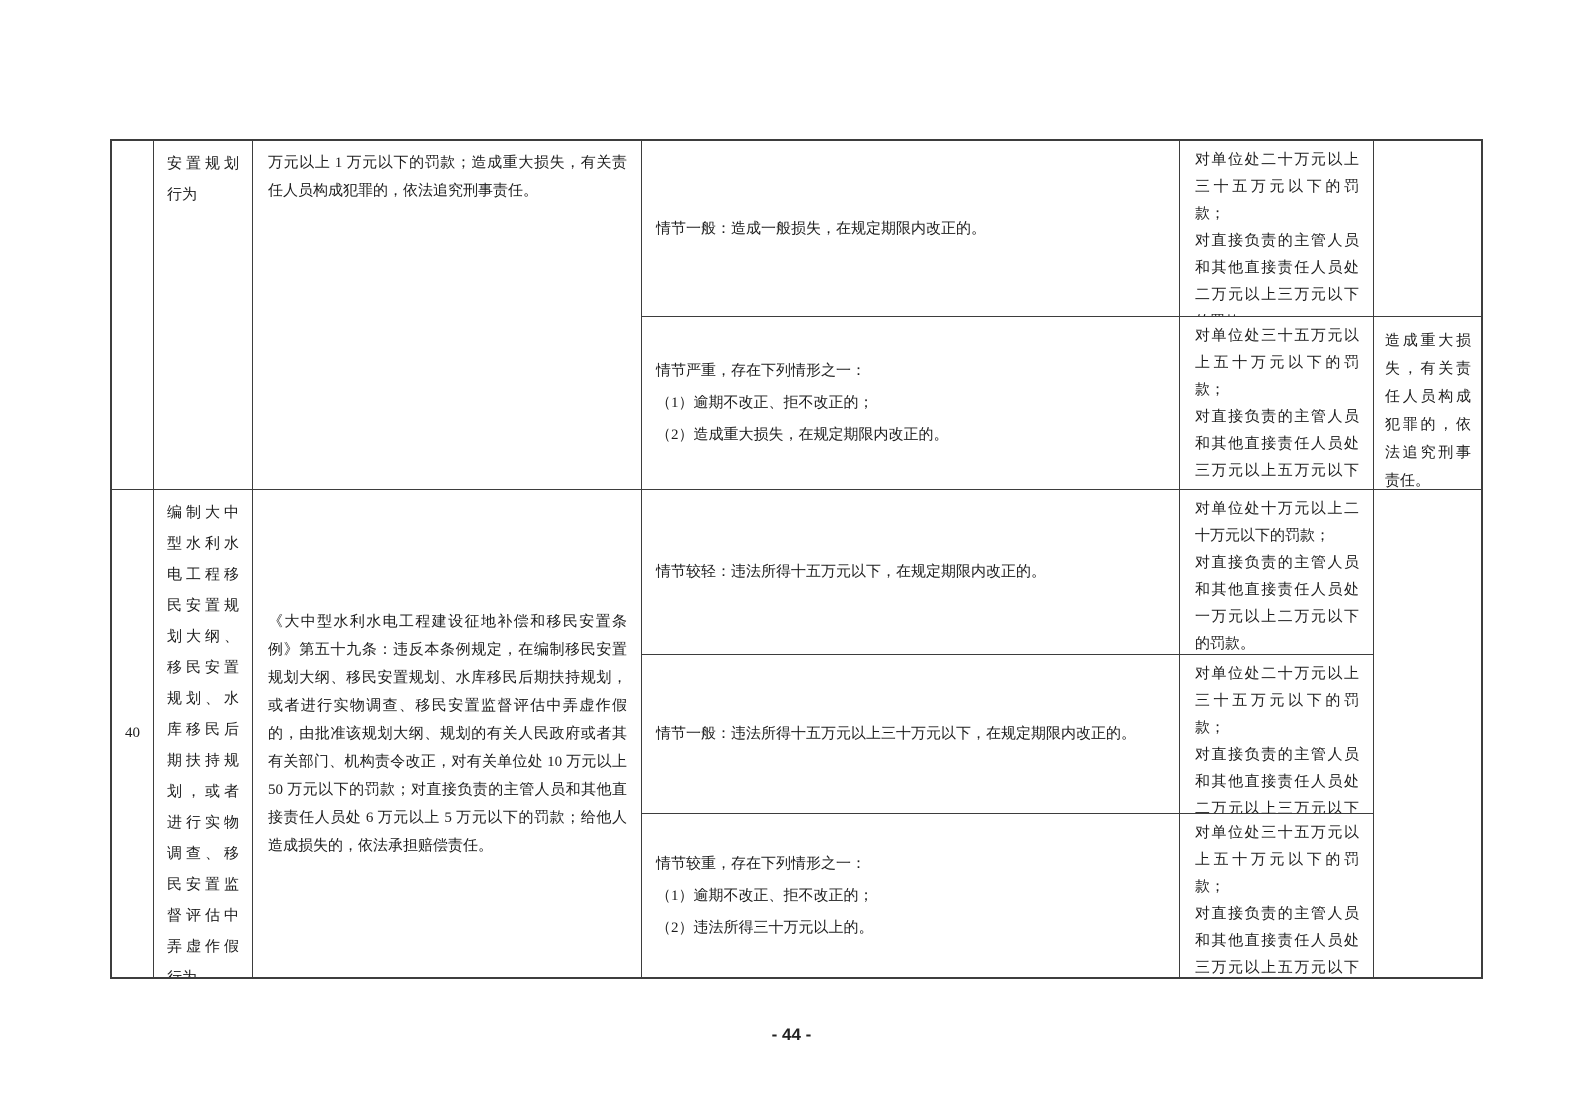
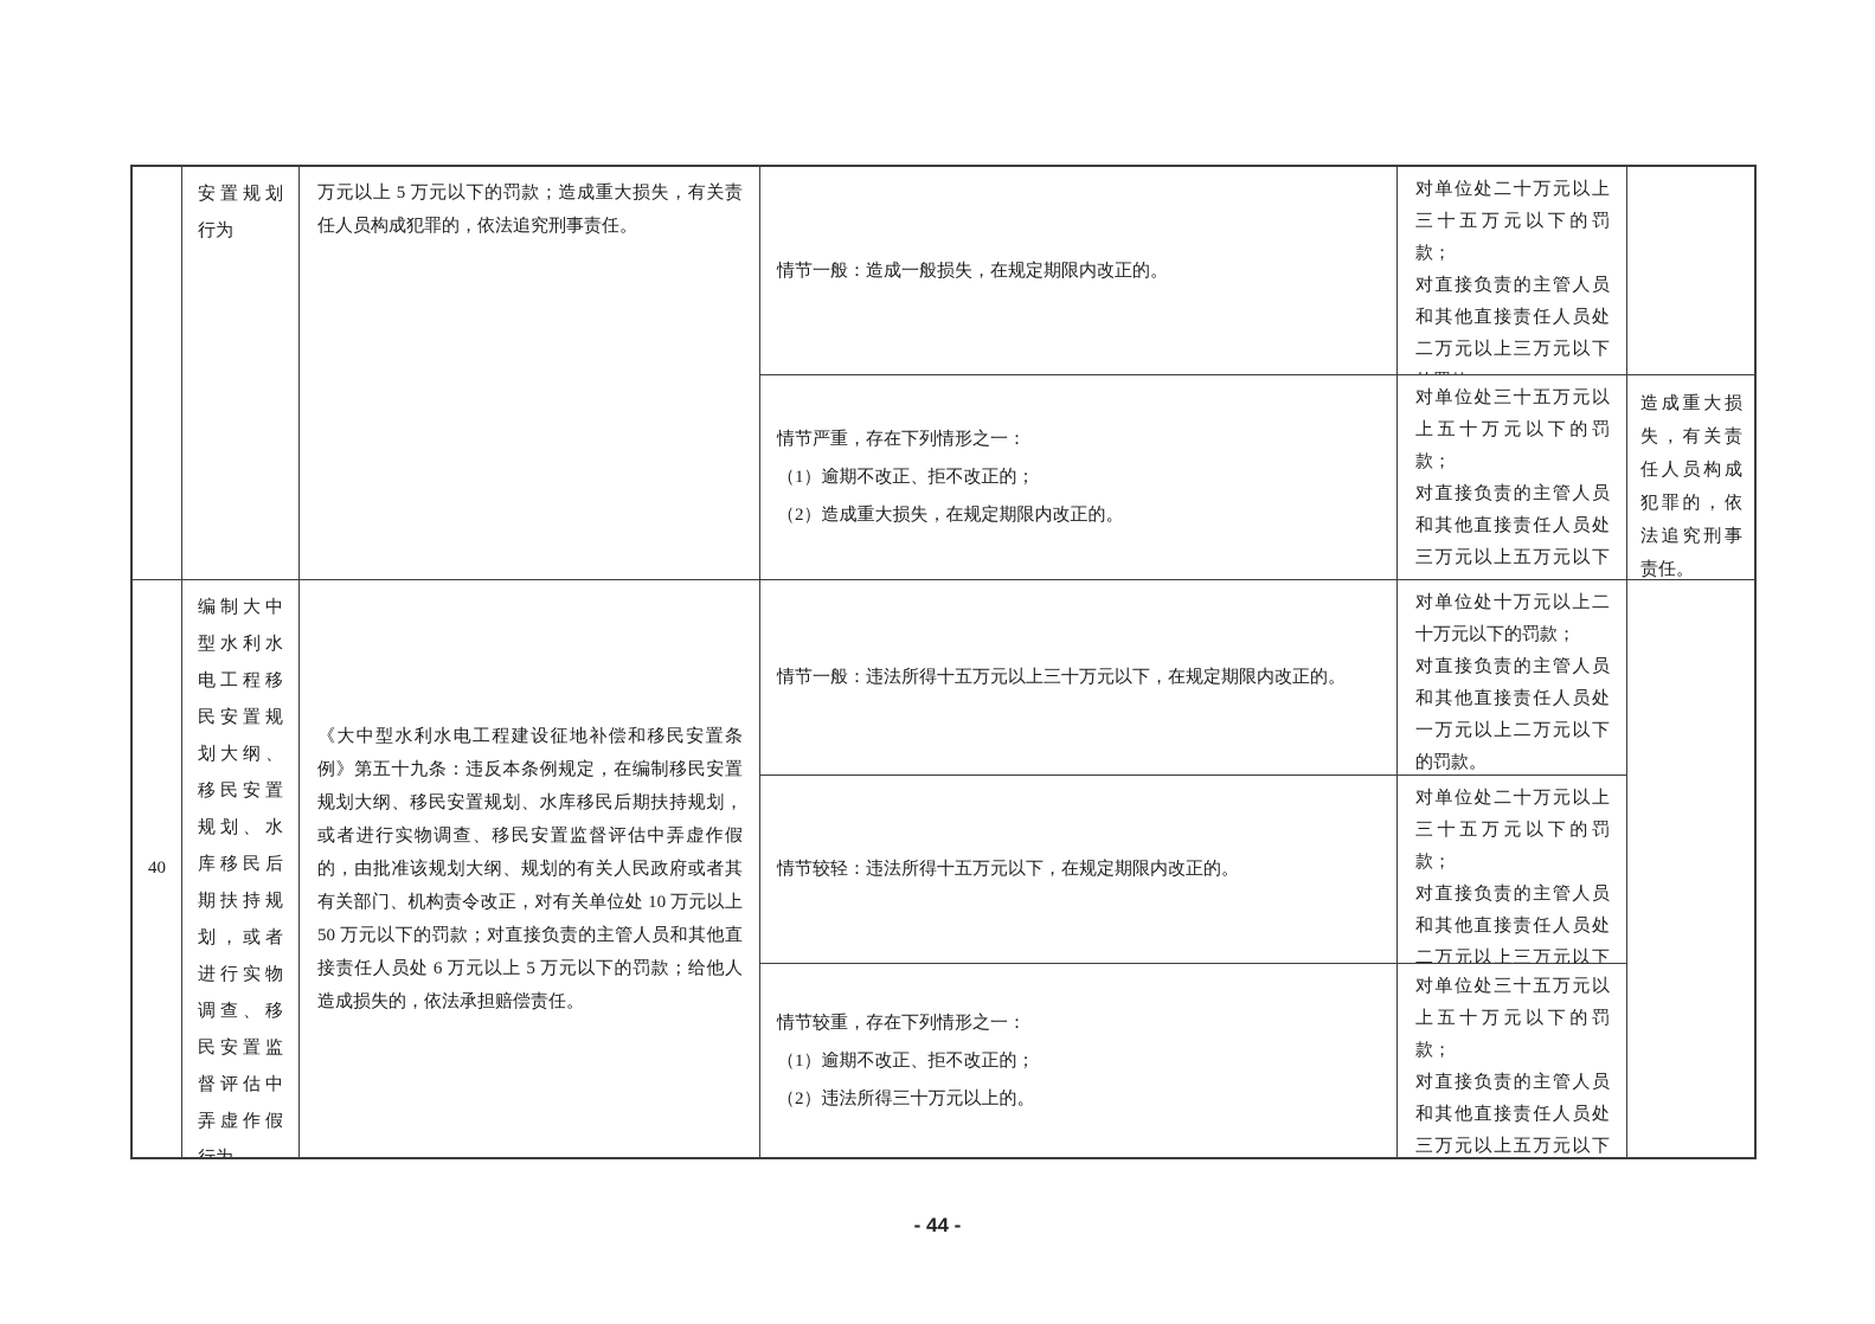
  安置规划行为
- 万元以上 1 万元以下的罚款；造成重大损失，有关责任人员构成犯罪的，依法追究刑事责任。
+ 万元以上 5 万元以下的罚款；造成重大损失，有关责任人员构成犯罪的，依法追究刑事责任。
  情节一般：造成一般损失，在规定期限内改正的。
  对单位处二十万元以上三十五万元以下的罚款；
  对直接负责的主管人员和其他直接责任人员处二万元以上三万元以下
  情节严重，存在下列情形之一：
  （1）逾期不改正、拒不改正的；
  （2）造成重大损失，在规定期限内改正的。
  对单位处三十五万元以上五十万元以下的罚款；
  对直接负责的主管人员和其他直接责任人员处三万元以上五万元以下
  造成重大损失，有关责任人员构成犯罪的，依法追究刑事责任。
  40
  编制大中型水利水电工程移民安置规划大纲、移民安置规划、水库移民后期扶持规划，或者进行实物调查、移民安置监督评估中弄虚作假
  《大中型水利水电工程建设征地补偿和移民安置条例》第五十九条：违反本条例规定，在编制移民安置规划大纲、移民安置规划、水库移民后期扶持规划，或者进行实物调查、移民安置监督评估中弄虚作假的，由批准该规划大纲、规划的有关人民政府或者其有关部门、机构责令改正，对有关单位处 10 万元以上 50 万元以下的罚款；对直接负责的主管人员和其他直接责任人员处 6 万元以上 5 万元以下的罚款；给他人造成损失的，依法承担赔偿责任。
- 情节较轻：违法所得十五万元以下，在规定期限内改正的。
+ 情节一般：违法所得十五万元以上三十万元以下，在规定期限内改正的。
  对单位处十万元以上二十万元以下的罚款；
  对直接负责的主管人员和其他直接责任人员处一万元以上二万元以下的罚款。
- 情节一般：违法所得十五万元以上三十万元以下，在规定期限内改正的。
+ 情节较轻：违法所得十五万元以下，在规定期限内改正的。
  对单位处二十万元以上三十五万元以下的罚款；
  对直接负责的主管人员和其他直接责任人员处二万元以上三万元以下
  情节较重，存在下列情形之一：
  （1）逾期不改正、拒不改正的；
  （2）违法所得三十万元以上的。
  对单位处三十五万元以上五十万元以下的罚款；
  对直接负责的主管人员和其他直接责任人员处三万元以上五万元以下
  - 44 -
